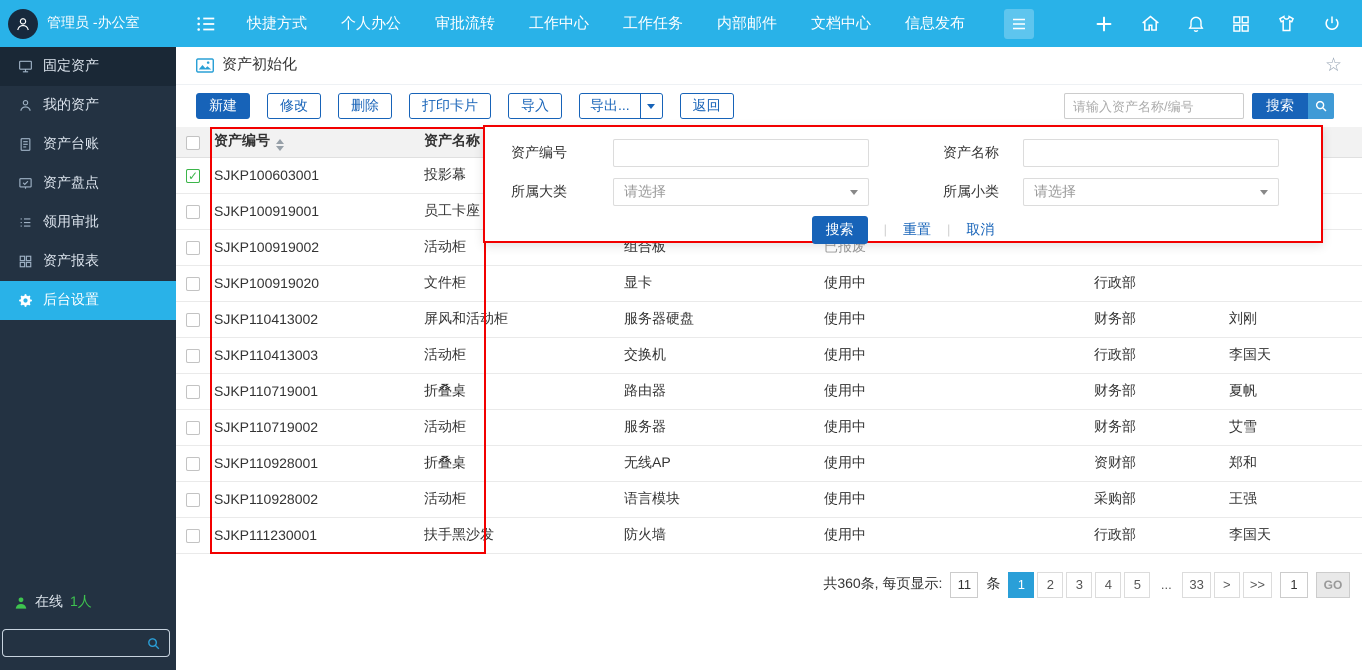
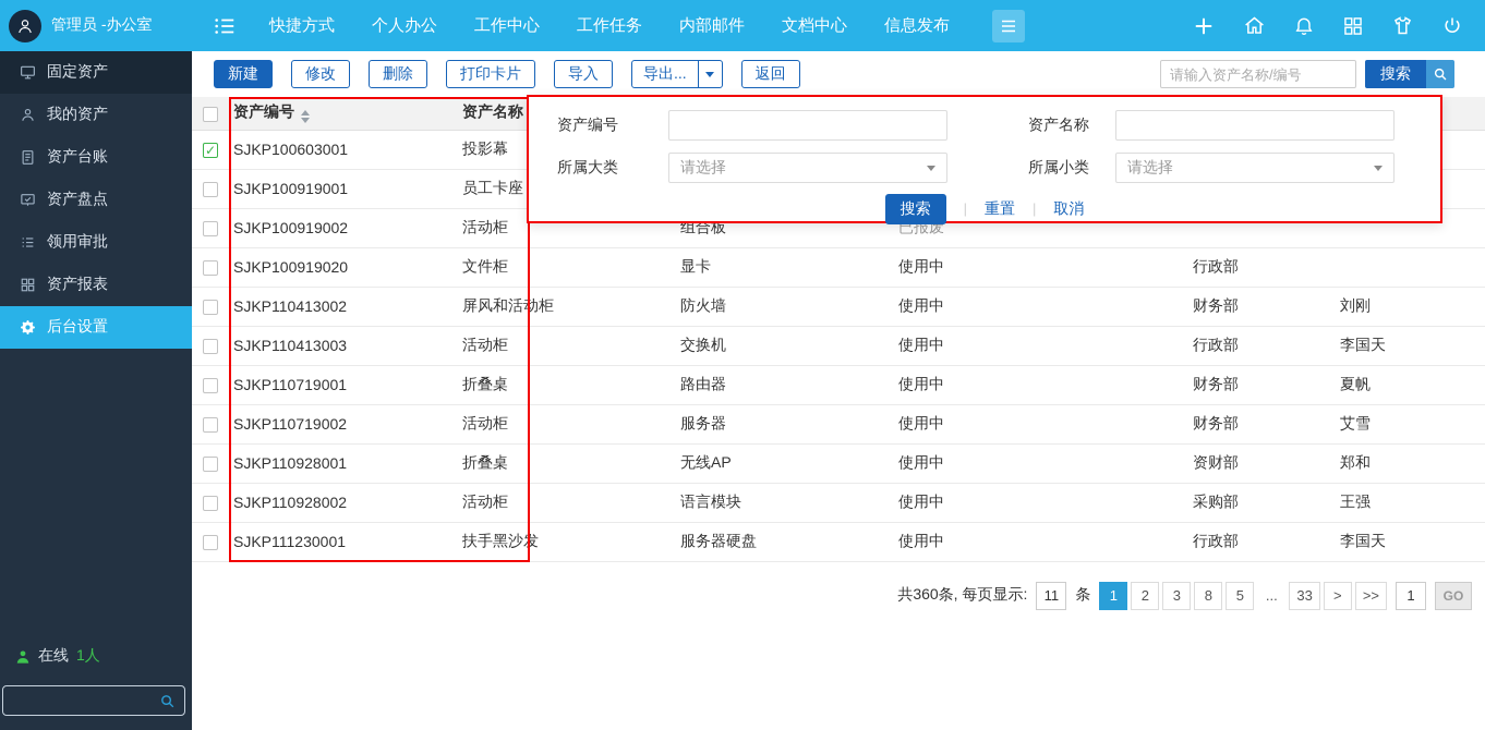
  管理员 -办公室
  快捷方式
  个人办公
- 审批流转
  工作中心
  工作任务
  内部邮件
  文档中心
  信息发布
  固定资产
  我的资产
  资产台账
  资产盘点
  领用审批
  资产报表
  后台设置
  在线
  1人
- 资产初始化
  新建
  修改
  删除
  打印卡片
  导入
  导出...
  返回
  请输入资产名称/编号
  搜索
  	资产编号	资产名称
  	SJKP100603001	投影幕
  	SJKP100919001	员工卡座
  	SJKP100919002	活动柜	组合板	已报废
  	SJKP100919020	文件柜	显卡	使用中	行政部
- 	SJKP110413002	屏风和活动柜	服务器硬盘	使用中	财务部	刘刚
+ 	SJKP110413002	屏风和活动柜	防火墙	使用中	财务部	刘刚
  	SJKP110413003	活动柜	交换机	使用中	行政部	李国天
  	SJKP110719001	折叠桌	路由器	使用中	财务部	夏帆
  	SJKP110719002	活动柜	服务器	使用中	财务部	艾雪
  	SJKP110928001	折叠桌	无线AP	使用中	资财部	郑和
  	SJKP110928002	活动柜	语言模块	使用中	采购部	王强
- 	SJKP111230001	扶手黑沙发	防火墙	使用中	行政部	李国天
+ 	SJKP111230001	扶手黑沙发	服务器硬盘	使用中	行政部	李国天
  资产编号
  资产名称
  所属大类
  请选择
  所属小类
  请选择
  搜索
  重置
  取消
  共360条, 每页显示:
  11
  条
  1
  2
  3
- 4
+ 8
  5
  ...
  33
  >
  >>
  1
  GO
